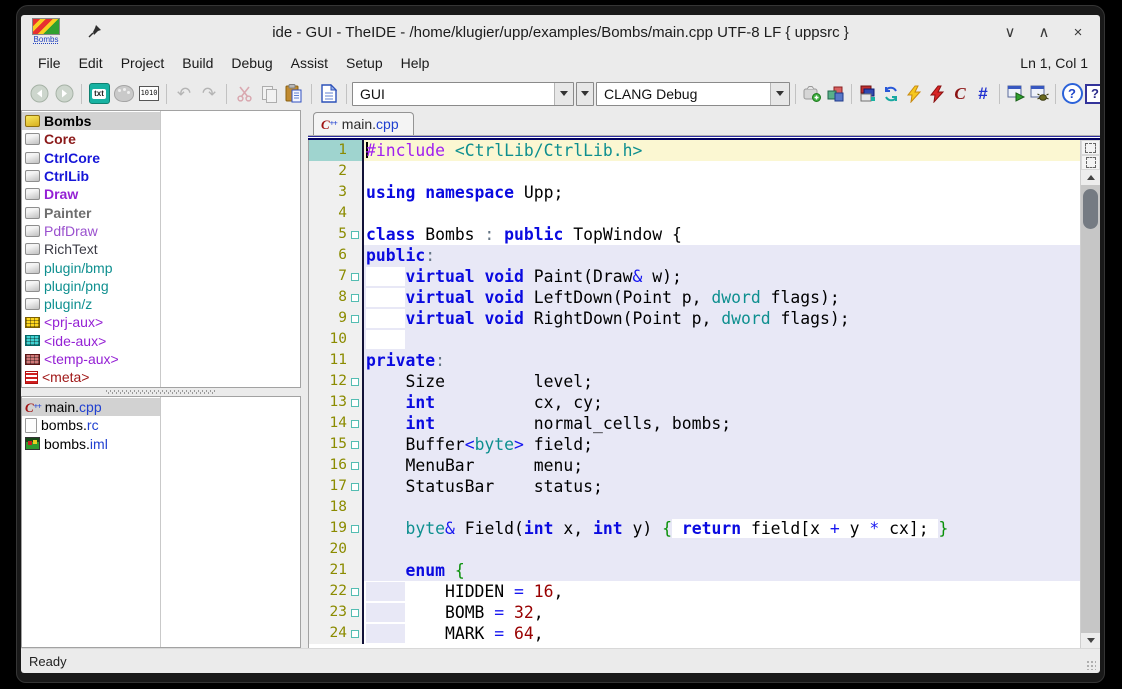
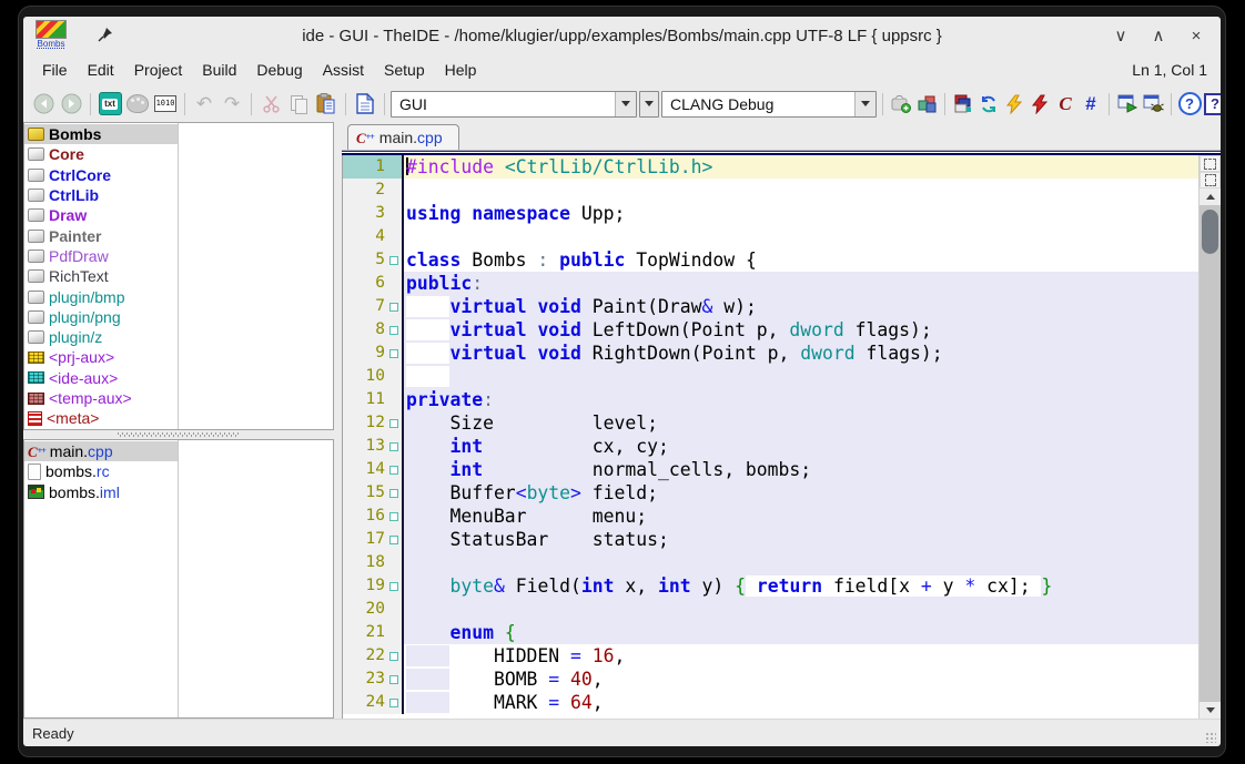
  Bombs
  ide - GUI - TheIDE - /home/klugier/upp/examples/Bombs/main.cpp UTF-8 LF { uppsrc }
  ∨
  ∧
  ×
  File
  Edit
  Project
  Build
  Debug
  Assist
  Setup
  Help
  Ln 1, Col 1
  txt
  1010
  ↶
  ↷
  GUI
  CLANG Debug
  C
  #
  ?
  ?
  Bombs
  Core
  CtrlCore
  CtrlLib
  Draw
  Painter
  PdfDraw
  RichText
  plugin/bmp
  plugin/png
  plugin/z
  <prj-aux>
  <ide-aux>
  <temp-aux>
  <meta>
  C++
  main.
  cpp
  bombs.
  rc
  bombs.
  iml
  C++
  main.cpp
  1
  #include <CtrlLib/CtrlLib.h>
  2
  3
  using namespace Upp;
  4
  5
  class Bombs : public TopWindow {
  6
  public:
  7
  virtual void Paint(Draw& w);
  8
  virtual void LeftDown(Point p, dword flags);
  9
  virtual void RightDown(Point p, dword flags);
  10
  11
  private:
  12
  Size level;
  13
  int cx, cy;
  14
  int normal_cells, bombs;
  15
  Buffer<byte> field;
  16
  MenuBar menu;
  17
  StatusBar status;
  18
  19
  byte& Field(int x, int y) { return field[x + y * cx]; }
  20
  21
  enum {
  22
  HIDDEN = 16,
  23
- BOMB = 32,
+ BOMB = 40,
  24
  MARK = 64,
  Ready
